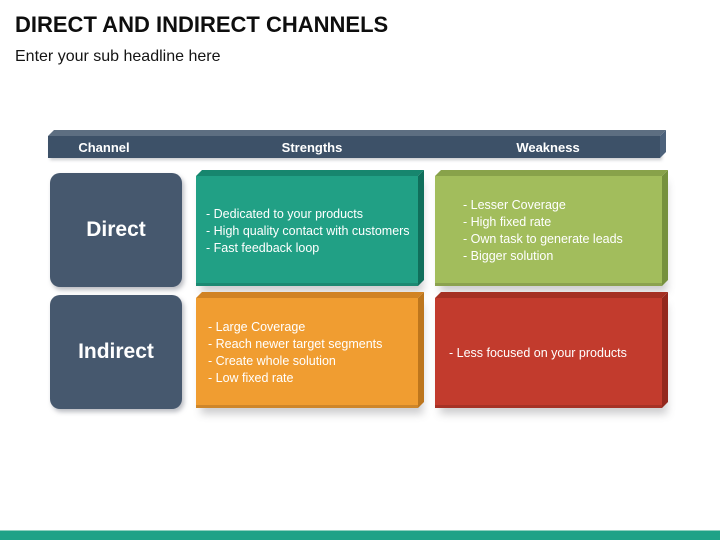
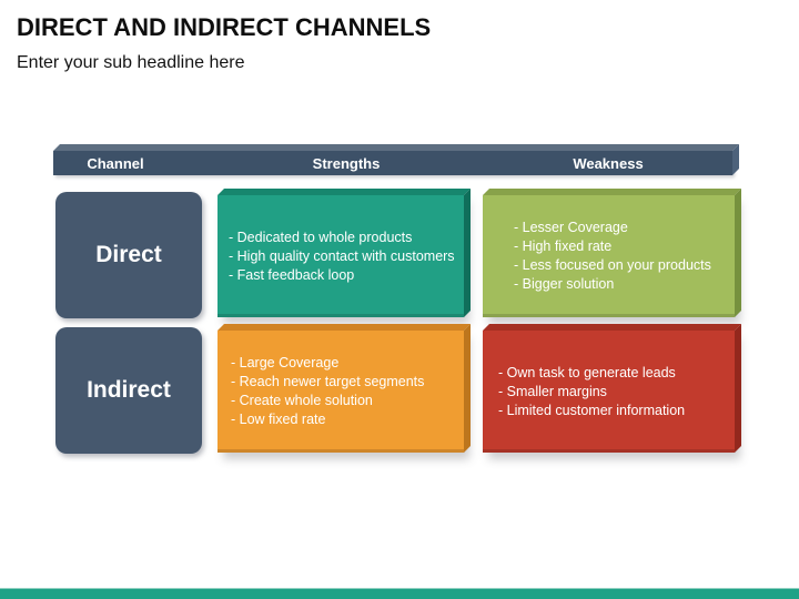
  DIRECT AND INDIRECT CHANNELS
  Enter your sub headline here
  Channel
  Strengths
  Weakness
  Direct
- - Dedicated to your products
+ - Dedicated to whole products
  - High quality contact with customers
  - Fast feedback loop
  - Lesser Coverage
  - High fixed rate
- - Own task to generate leads
+ - Less focused on your products
  - Bigger solution
  Indirect
  - Large Coverage
  - Reach newer target segments
  - Create whole solution
  - Low fixed rate
- - Less focused on your products
+ - Own task to generate leads
+ - Smaller margins
+ - Limited customer information
